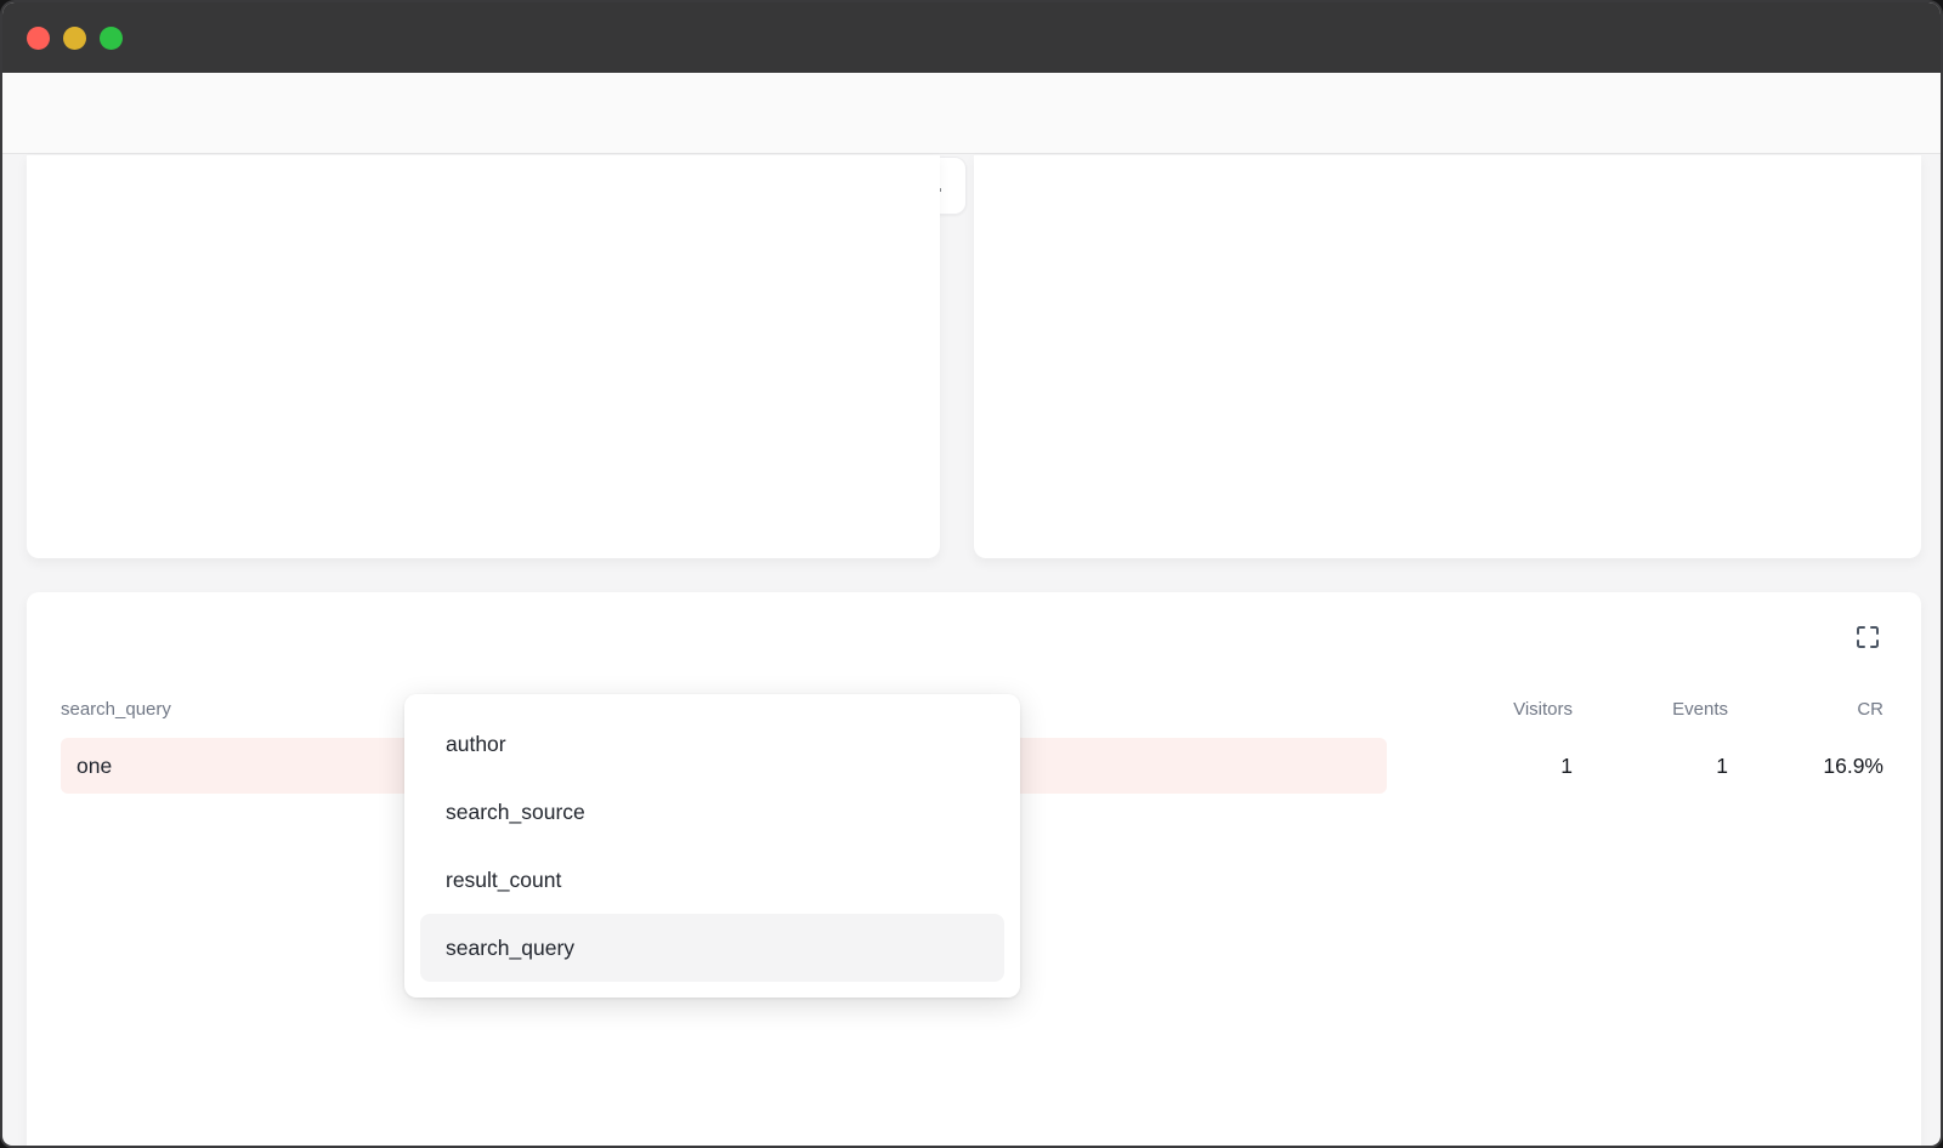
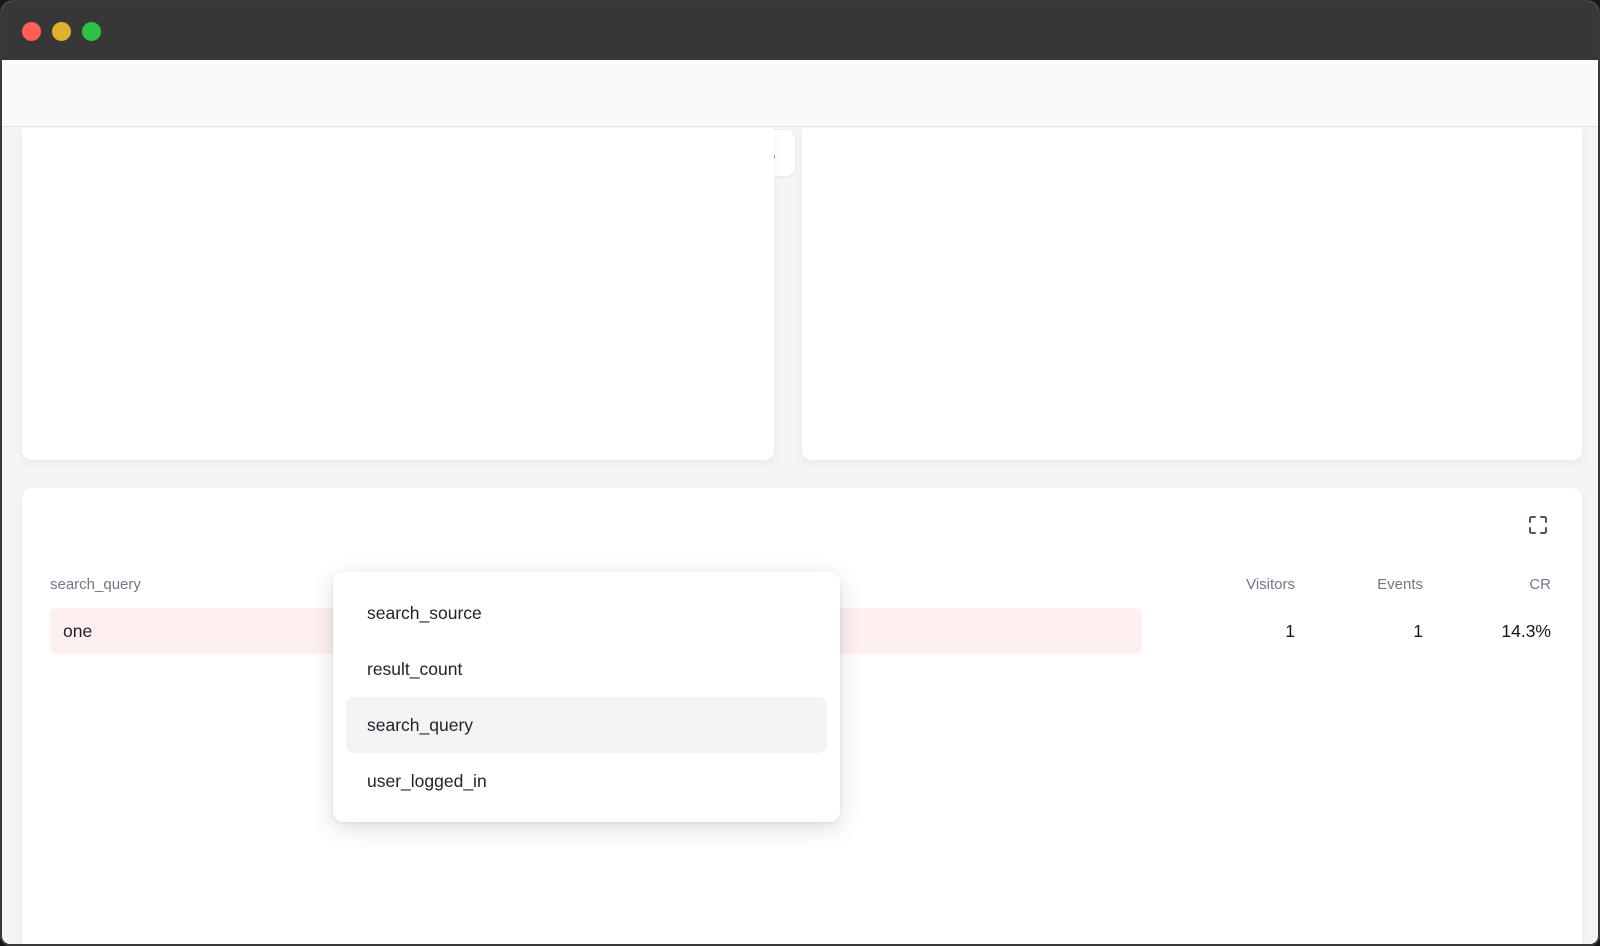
  search_query
  Visitors
  Events
  CR
  one
  1
  1
- 16.9%
+ 14.3%
- author
  search_source
  result_count
  search_query
+ user_logged_in
